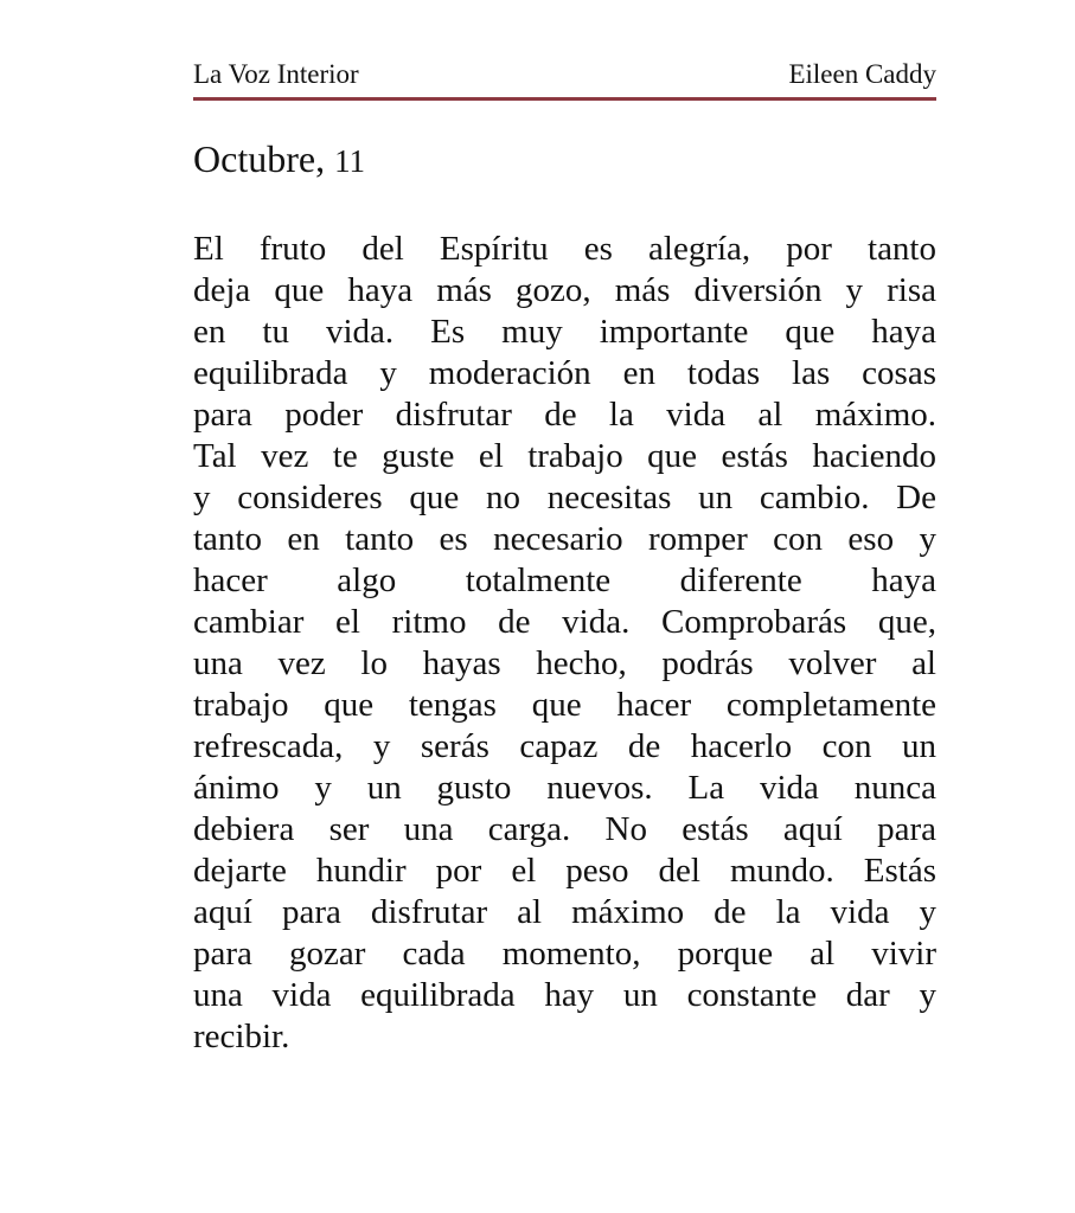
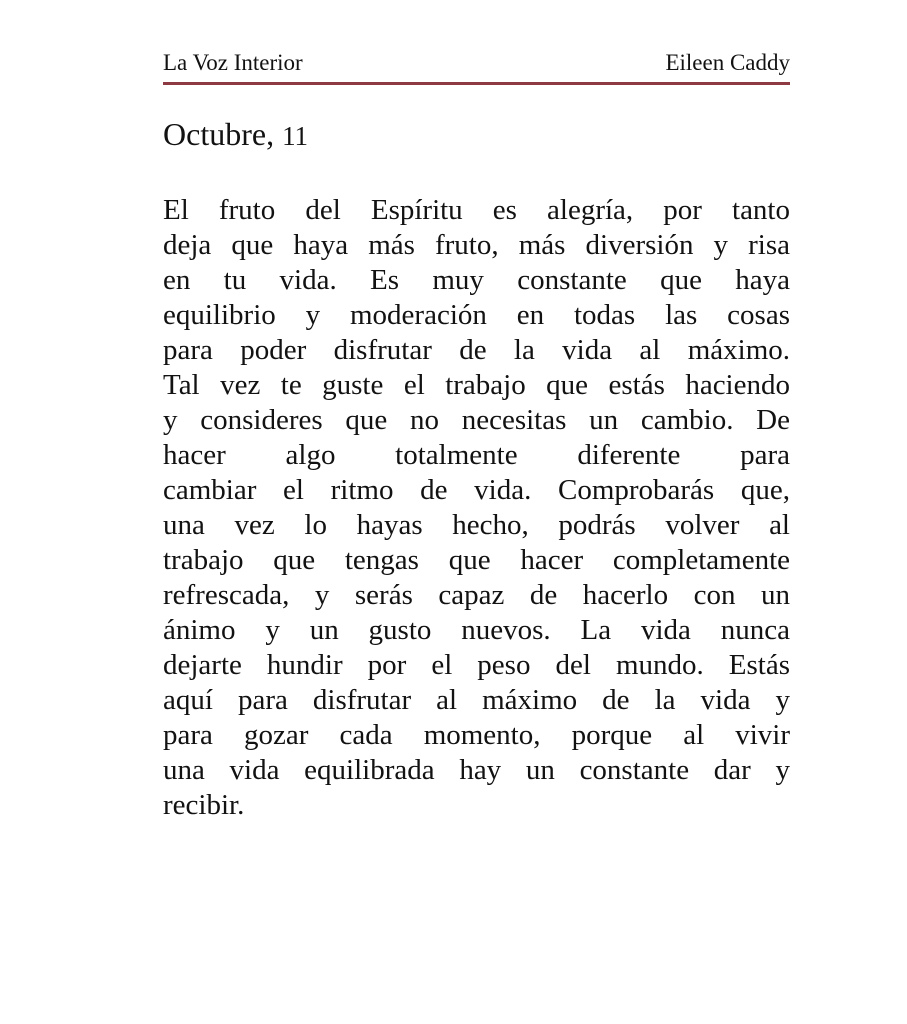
  La Voz Interior
  Eileen Caddy
  Octubre, 11
  El fruto del Espíritu es alegría, por tanto
- deja que haya más gozo, más diversión y risa
+ deja que haya más fruto, más diversión y risa
- en tu vida. Es muy importante que haya
+ en tu vida. Es muy constante que haya
- equilibrada y moderación en todas las cosas
+ equilibrio y moderación en todas las cosas
  para poder disfrutar de la vida al máximo.
  Tal vez te guste el trabajo que estás haciendo
  y consideres que no necesitas un cambio. De
- tanto en tanto es necesario romper con eso y
- hacer algo totalmente diferente haya
+ hacer algo totalmente diferente para
  cambiar el ritmo de vida. Comprobarás que,
  una vez lo hayas hecho, podrás volver al
  trabajo que tengas que hacer completamente
  refrescada, y serás capaz de hacerlo con un
  ánimo y un gusto nuevos. La vida nunca
- debiera ser una carga. No estás aquí para
  dejarte hundir por el peso del mundo. Estás
  aquí para disfrutar al máximo de la vida y
  para gozar cada momento, porque al vivir
  una vida equilibrada hay un constante dar y
  recibir.
